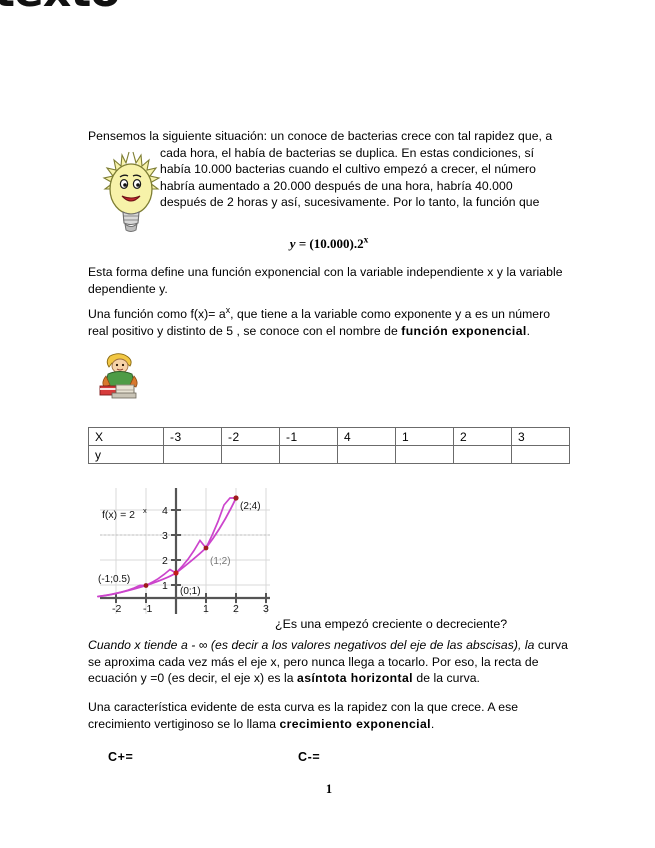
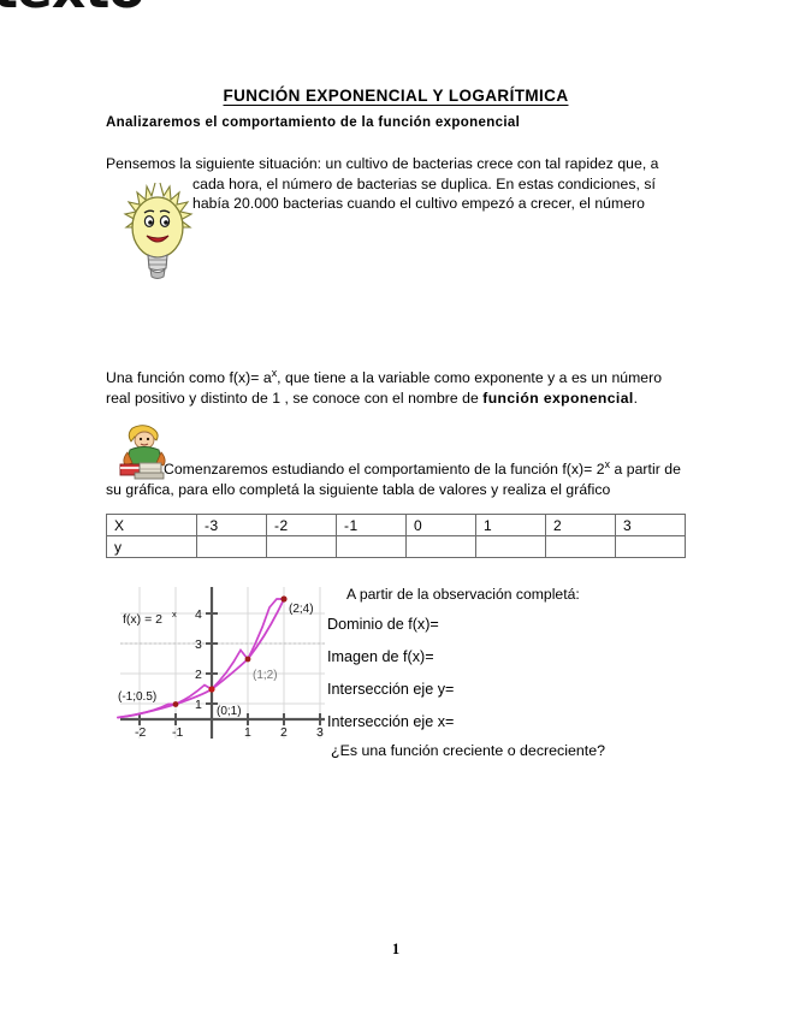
+ FUNCIÓN EXPONENCIAL Y LOGARÍTMICA
+ Analizaremos el comportamiento de la función exponencial
- Pensemos la siguiente situación: un conoce de bacterias crece con tal rapidez que, a
+ Pensemos la siguiente situación: un cultivo de bacterias crece con tal rapidez que, a
- cada hora, el había de bacterias se duplica. En estas condiciones, sí
+ cada hora, el número de bacterias se duplica. En estas condiciones, sí
- había 10.000 bacterias cuando el cultivo empezó a crecer, el número
+ había 20.000 bacterias cuando el cultivo empezó a crecer, el número
- habría aumentado a 20.000 después de una hora, habría 40.000
- después de 2 horas y así, sucesivamente. Por lo tanto, la función que
- y = (10.000).2x
- Esta forma define una función exponencial con la variable independiente x y la variable dependiente y.
- Una función como f(x)= ax, que tiene a la variable como exponente y a es un número real positivo y distinto de 5 , se conoce con el nombre de función exponencial.
+ Una función como f(x)= ax, que tiene a la variable como exponente y a es un número real positivo y distinto de 1 , se conoce con el nombre de función exponencial.
+ Comenzaremos estudiando el comportamiento de la función f(x)= 2x a partir de su gráfica, para ello completá la siguiente tabla de valores y realiza el gráfico
- X	-3	-2	-1	4	1	2	3
+ X	-3	-2	-1	0	1	2	3
  y
  1
  2
  3
  4
  -2
  -1
  1
  2
  3
  f(x) = 2
  x
  (-1;0.5)
  (0;1)
  (1;2)
  (2;4)
+ A partir de la observación completá:
+ Dominio de f(x)=
+ Imagen de f(x)=
+ Intersección eje y=
+ Intersección eje x=
- ¿Es una empezó creciente o decreciente?
+ ¿Es una función creciente o decreciente?
- Cuando x tiende a - ∞ (es decir a los valores negativos del eje de las abscisas), la curva se aproxima cada vez más el eje x, pero nunca llega a tocarlo. Por eso, la recta de ecuación y =0 (es decir, el eje x) es la asíntota horizontal de la curva.
- Una característica evidente de esta curva es la rapidez con la que crece. A ese crecimiento vertiginoso se lo llama crecimiento exponencial.
- C+=
- C-=
  1
